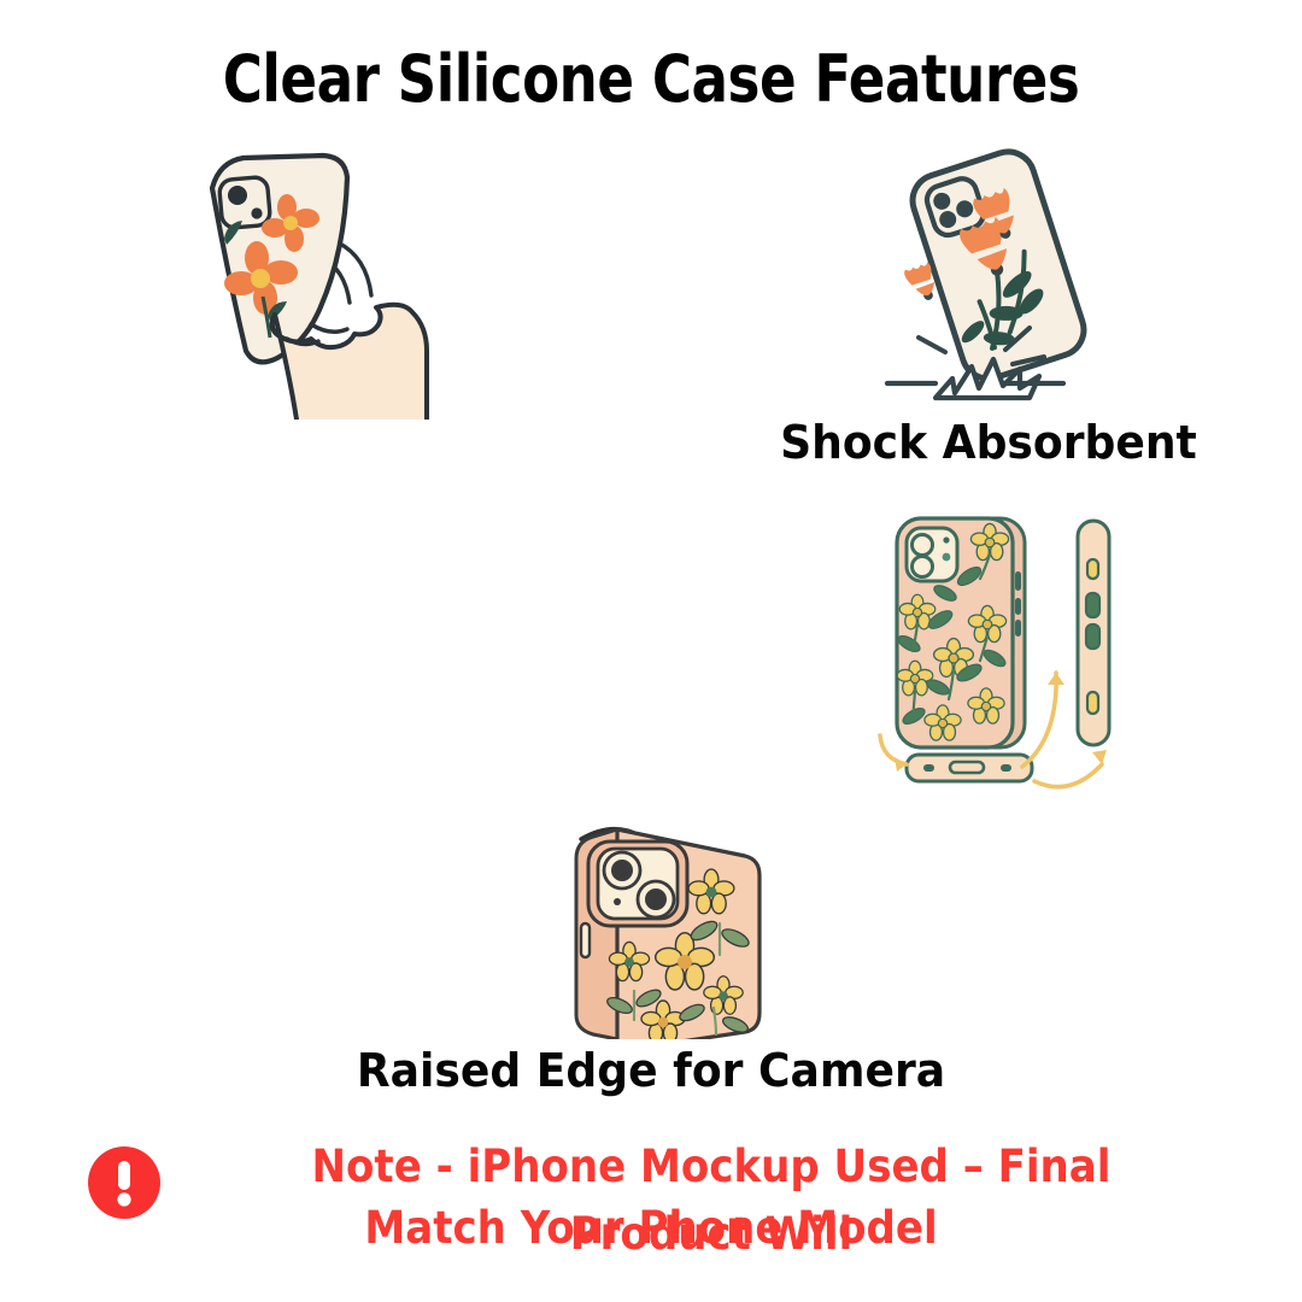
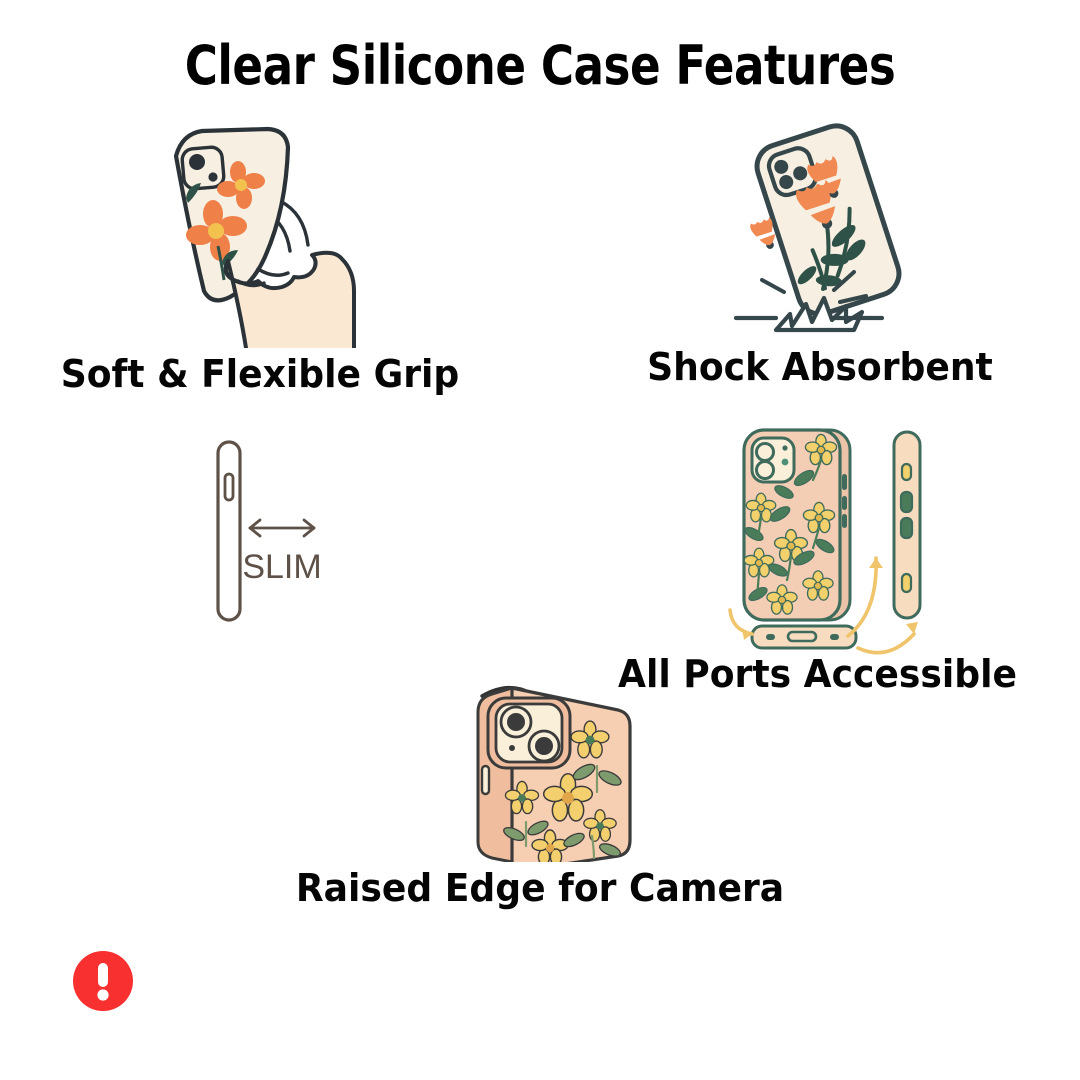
  Clear Silicone Case Features
+ Soft & Flexible Grip
  Shock Absorbent
+ SLIM
+ All Ports Accessible
  Raised Edge for Camera
- Note - iPhone Mockup Used – Final Product Will
- Match Your Phone Model
